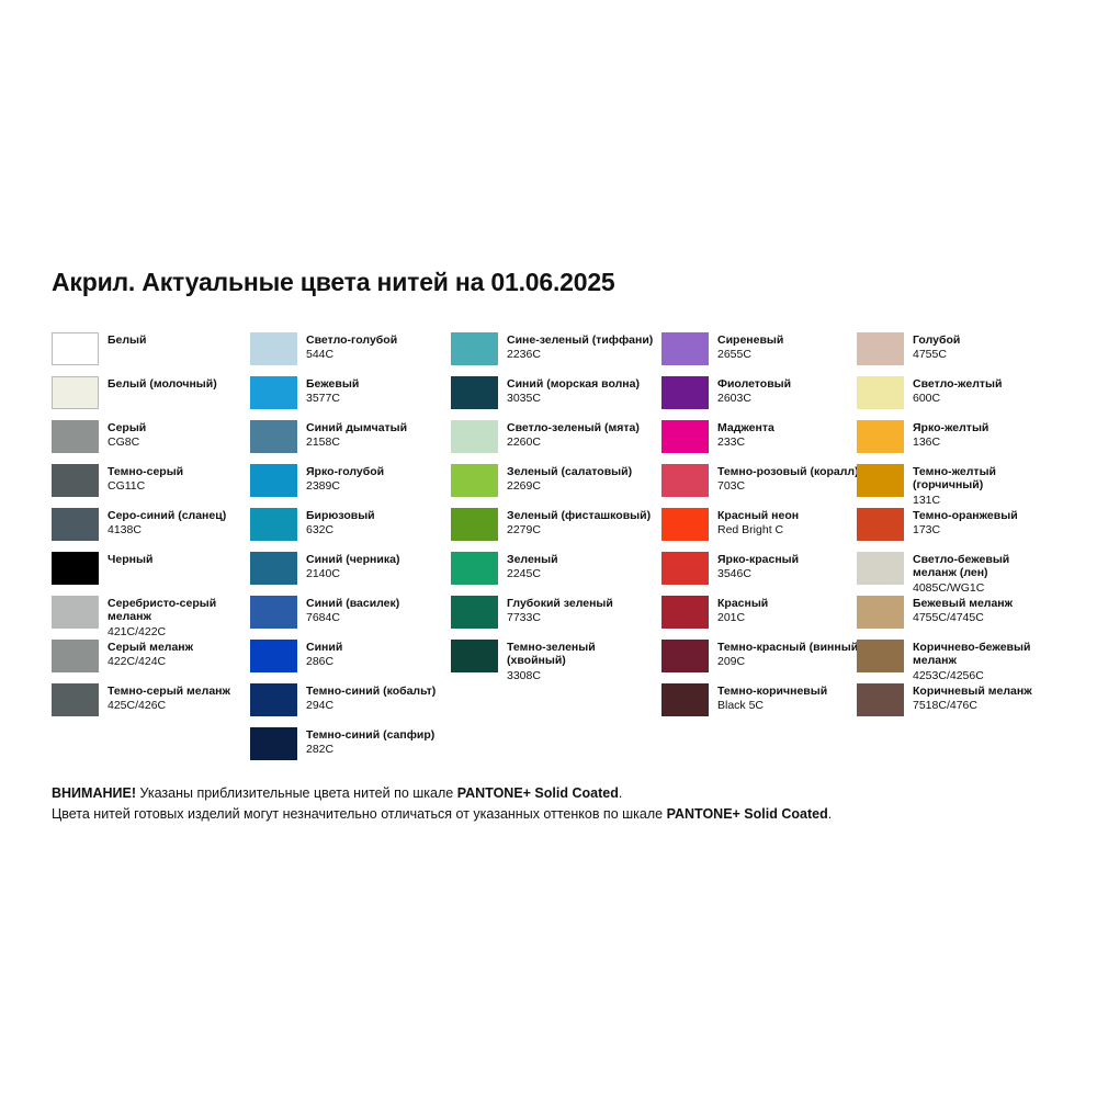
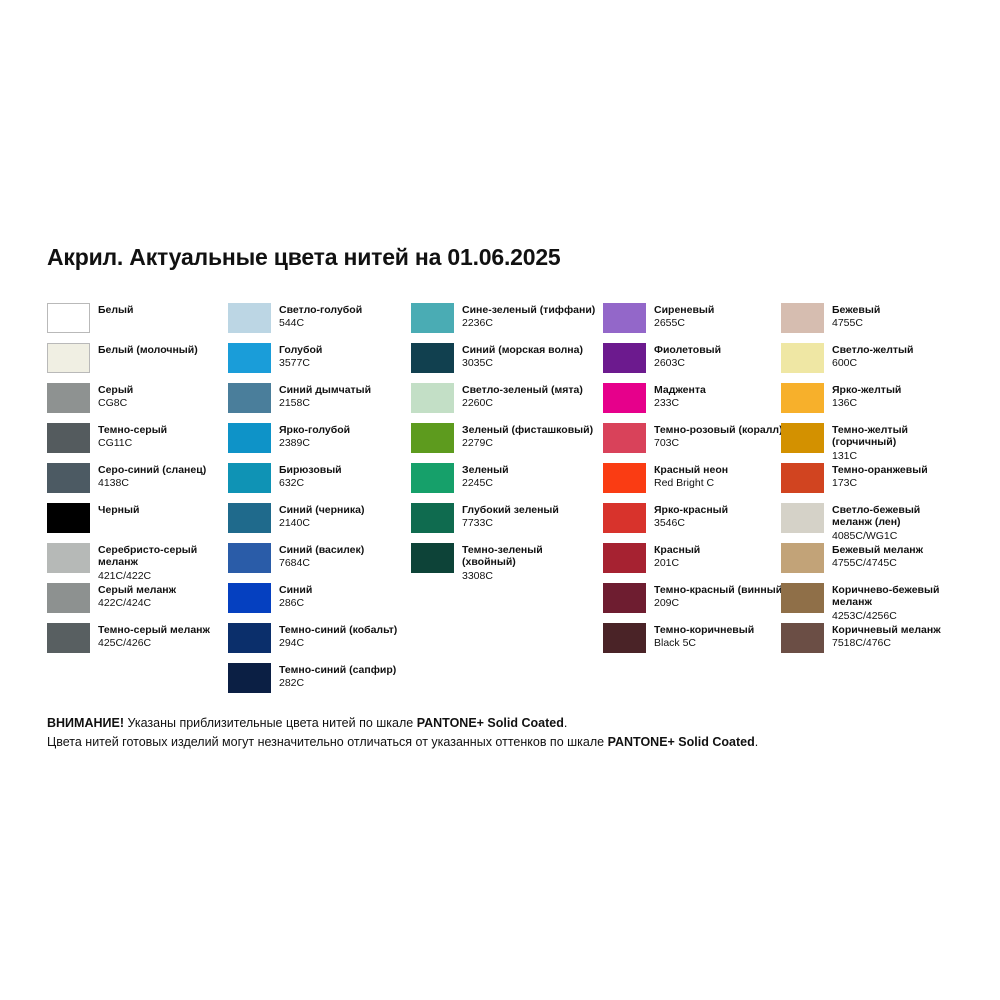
  Акрил. Актуальные цвета нитей на 01.06.2025
  Белый
  Белый (молочный)
  Серый
  CG8C
  Темно-серый
  CG11C
  Серо-синий (сланец)
  4138C
  Черный
  Серебристо-серый меланж
  421C/422C
  Серый меланж
  422C/424C
  Темно-серый меланж
  425C/426C
  Светло-голубой
  544C
- Бежевый
+ Голубой
  3577C
  Синий дымчатый
  2158C
  Ярко-голубой
  2389C
  Бирюзовый
  632C
  Синий (черника)
  2140C
  Синий (василек)
  7684C
  Синий
  286C
  Темно-синий (кобальт)
  294C
  Темно-синий (сапфир)
  282C
  Сине-зеленый (тиффани)
  2236C
  Синий (морская волна)
  3035C
  Светло-зеленый (мята)
  2260C
- Зеленый (салатовый)
- 2269C
  Зеленый (фисташковый)
  2279C
  Зеленый
  2245C
  Глубокий зеленый
  7733C
  Темно-зеленый (хвойный)
  3308C
  Сиреневый
  2655C
  Фиолетовый
  2603C
  Маджента
  233C
  Темно-розовый (коралл
  703C
  Красный неон
  Red Bright C
  Ярко-красный
  3546C
  Красный
  201C
  Темно-красный (винный
  209C
  Темно-коричневый
  Black 5C
- Голубой
+ Бежевый
  4755C
  Светло-желтый
  600C
  Ярко-желтый
  136C
  Темно-желтый (горчичный)
  131C
  Темно-оранжевый
  173C
  Светло-бежевый меланж (лен)
  4085C/WG1C
  Бежевый меланж
  4755C/4745C
  Коричнево-бежевый меланж
  4253C/4256C
  Коричневый меланж
  7518C/476C
  ВНИМАНИЕ! Указаны приблизительные цвета нитей по шкале PANTONE+ Solid Coated.
  Цвета нитей готовых изделий могут незначительно отличаться от указанных оттенков по шкале PANTONE+ Solid Coated.
